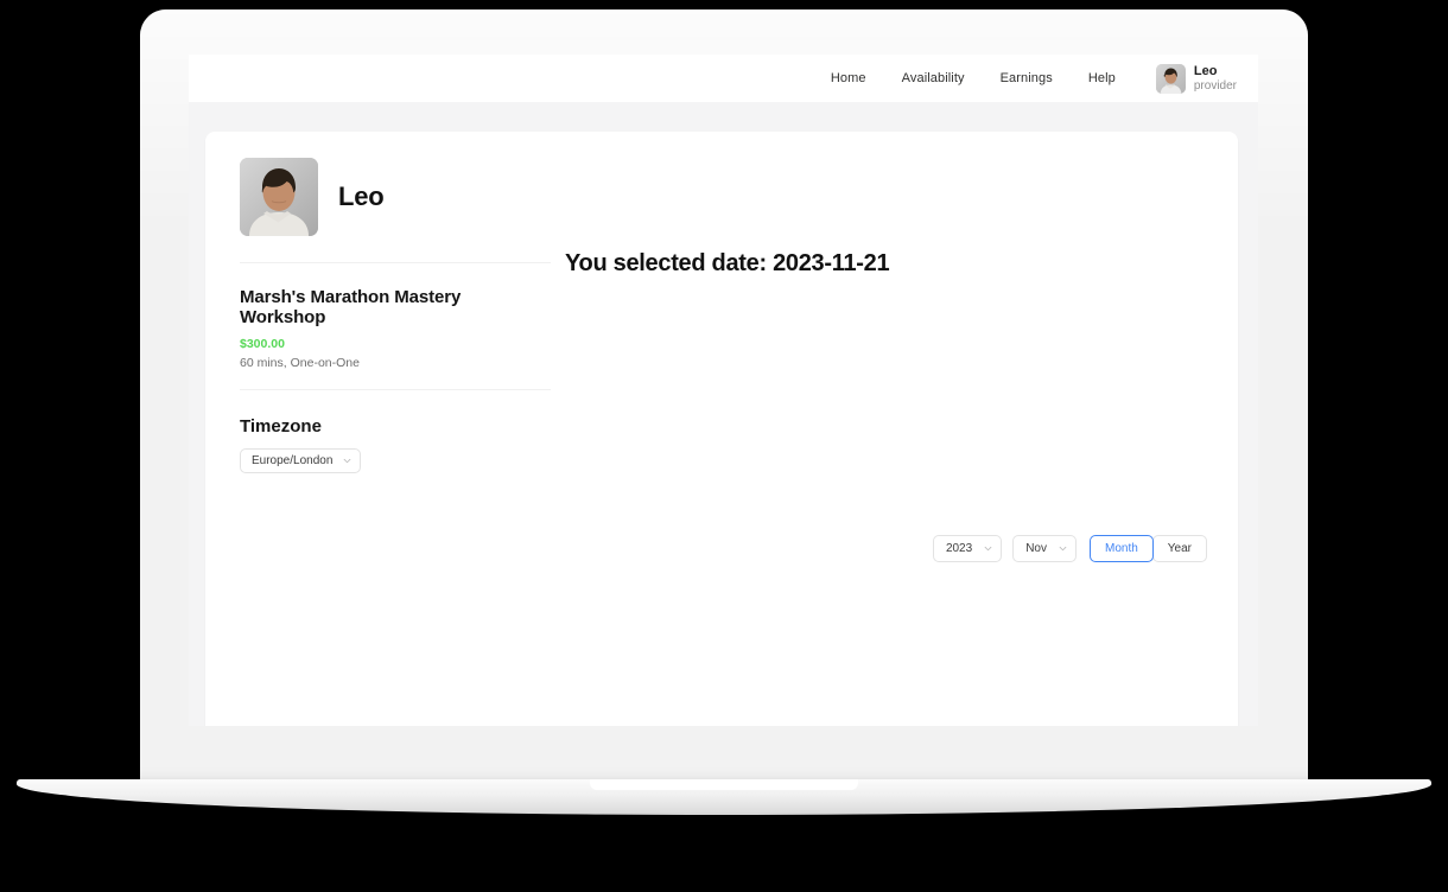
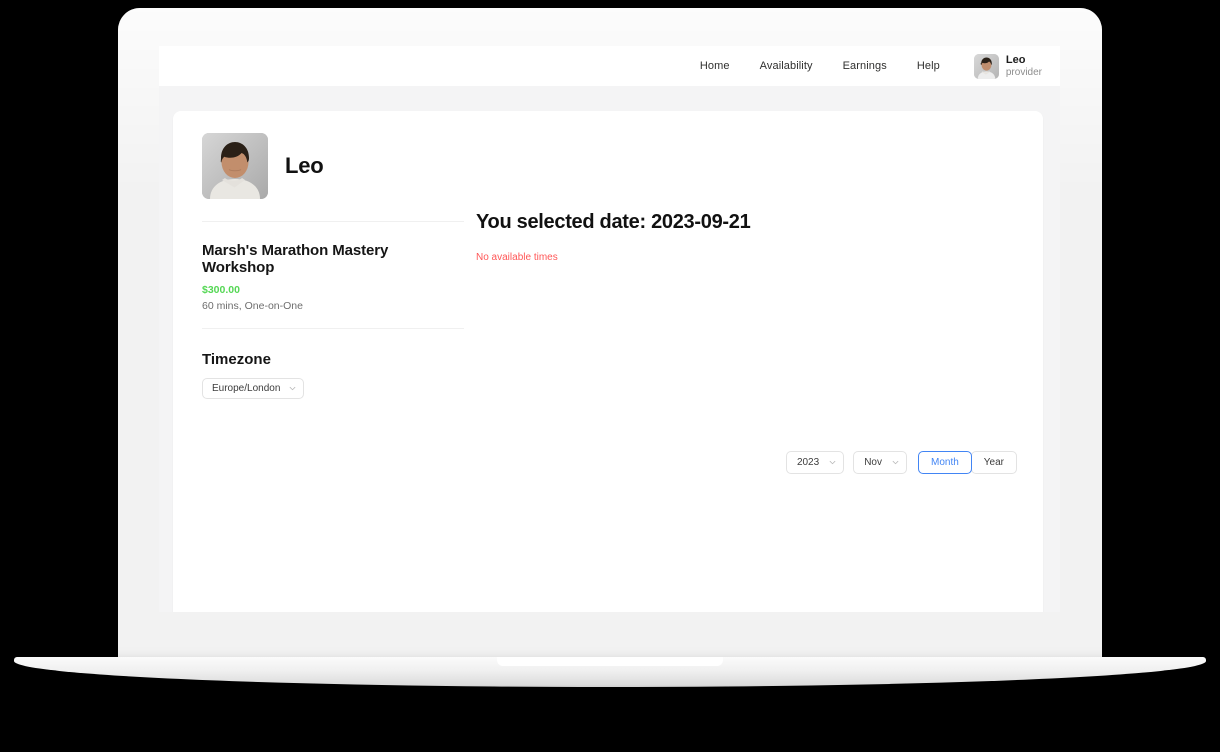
  Home
  Availability
  Earnings
  Help
  Leo
  provider
  Leo
  Marsh's Marathon Mastery Workshop
  $300.00
  60 mins, One-on-One
  Timezone
  Europe/London
- You selected date: 2023-11-21
+ You selected date: 2023-09-21
+ No available times
  2023
  Nov
  Month
  Year
